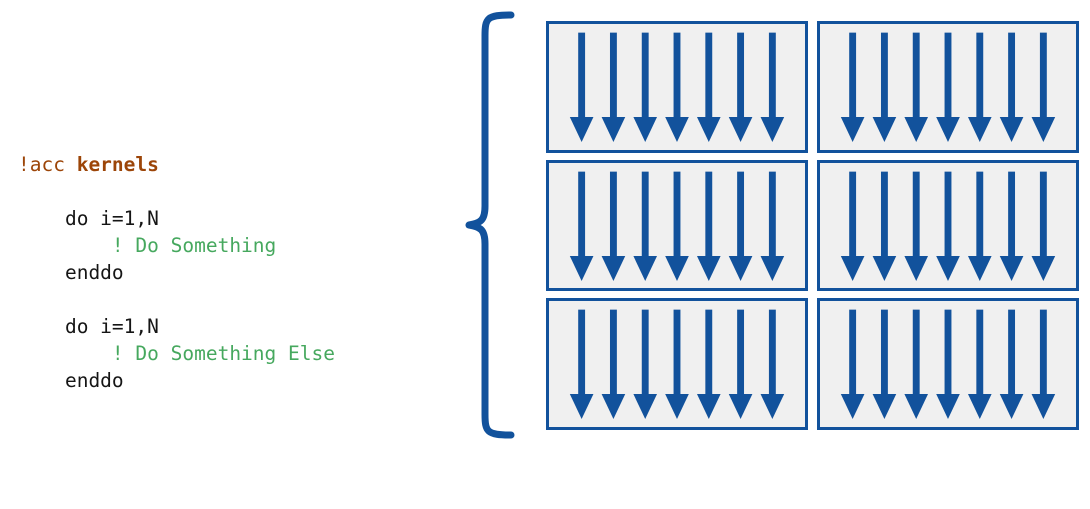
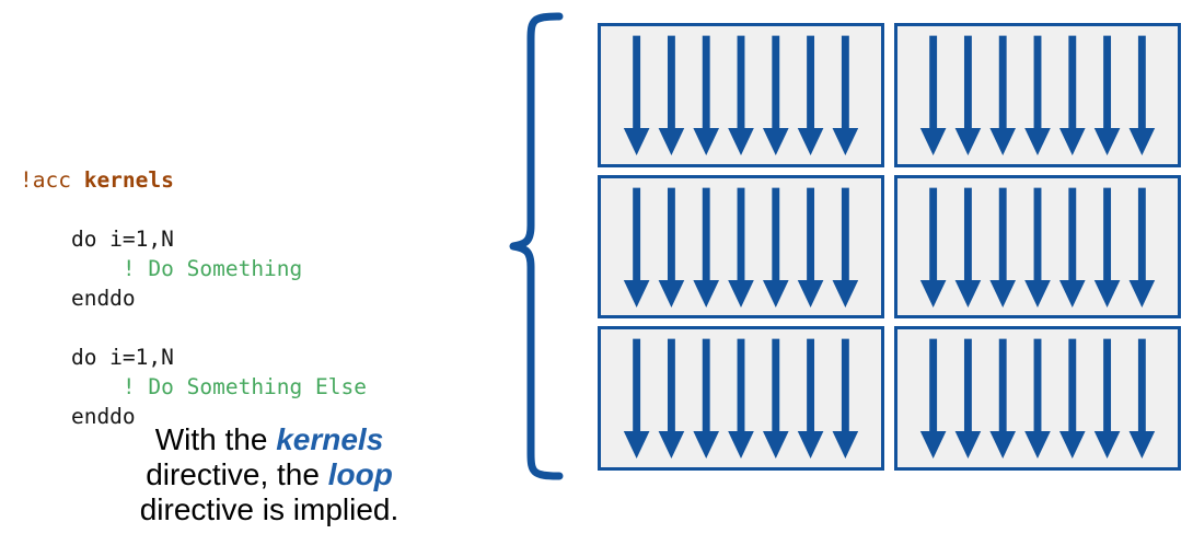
  !acc kernels do i=1,N ! Do Something enddo do i=1,N ! Do Something Else enddo
+ With the kernels
+ directive, the loop
+ directive is implied.
